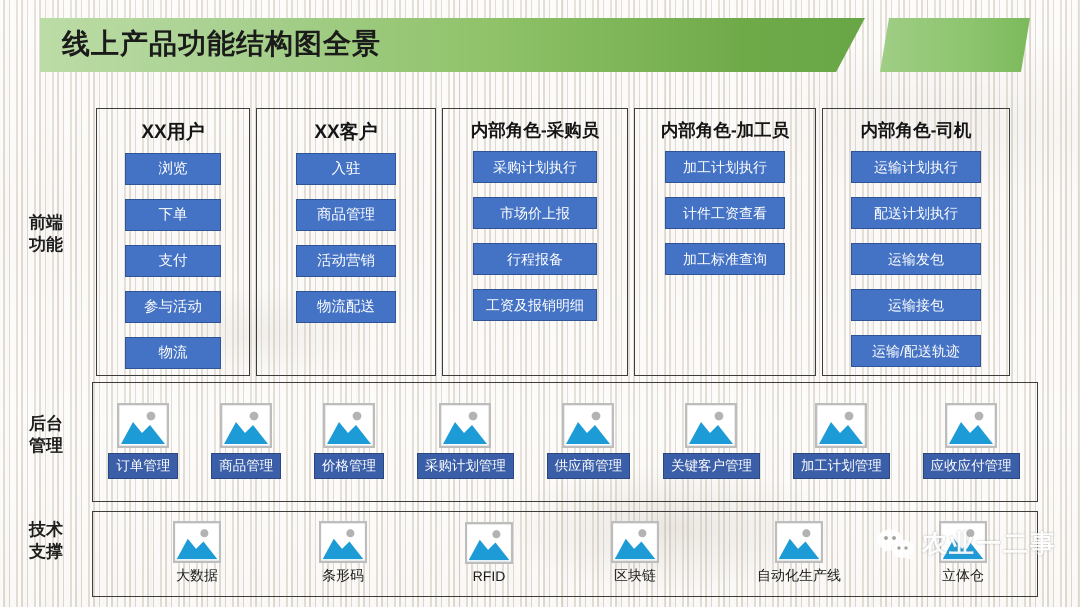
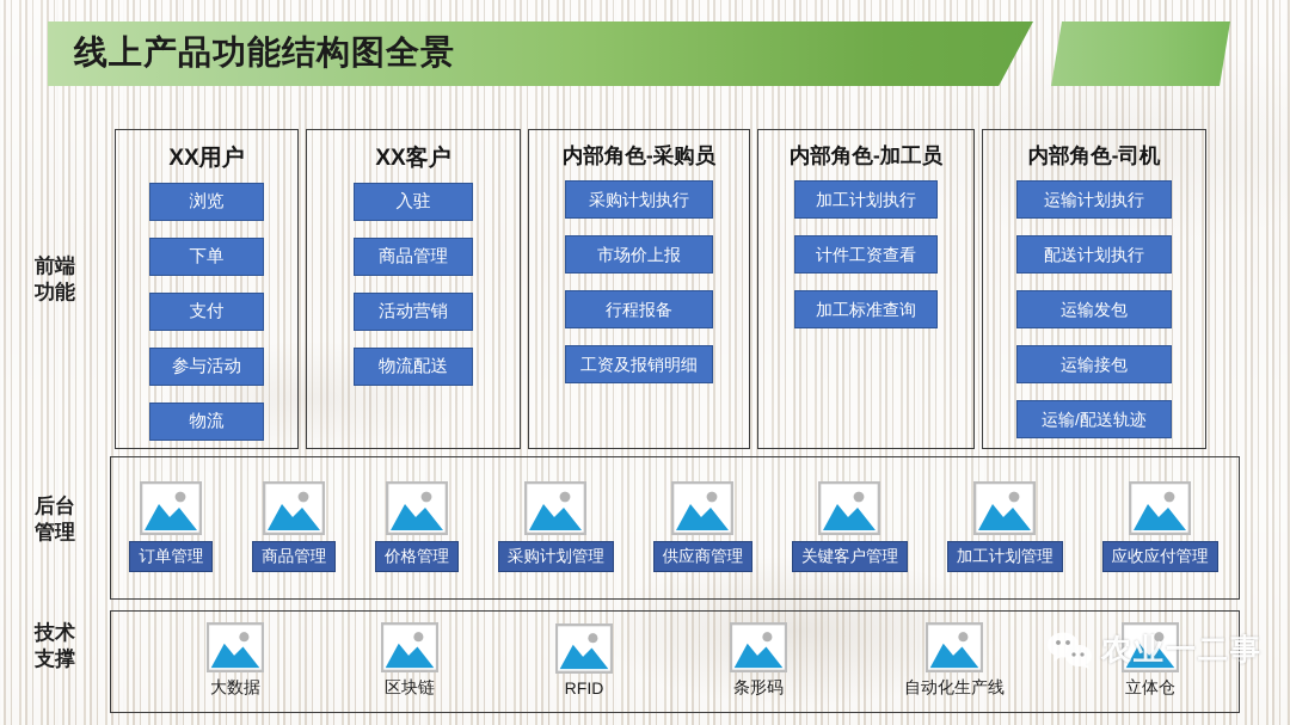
  线上产品功能结构图全景
  前端
  功能
  后台
  管理
  技术
  支撑
  XX用户
  浏览
  下单
  支付
  参与活动
  物流
  XX客户
  入驻
  商品管理
  活动营销
  物流配送
  内部角色-采购员
  采购计划执行
  市场价上报
  行程报备
  工资及报销明细
  内部角色-加工员
  加工计划执行
  计件工资查看
  加工标准查询
  内部角色-司机
  运输计划执行
  配送计划执行
  运输发包
  运输接包
  运输/配送轨迹
  订单管理
  商品管理
  价格管理
  采购计划管理
  供应商管理
  关键客户管理
  加工计划管理
  应收应付管理
  大数据
- 条形码
+ 区块链
  RFID
- 区块链
+ 条形码
  自动化生产线
  立体仓
  农业一二事
